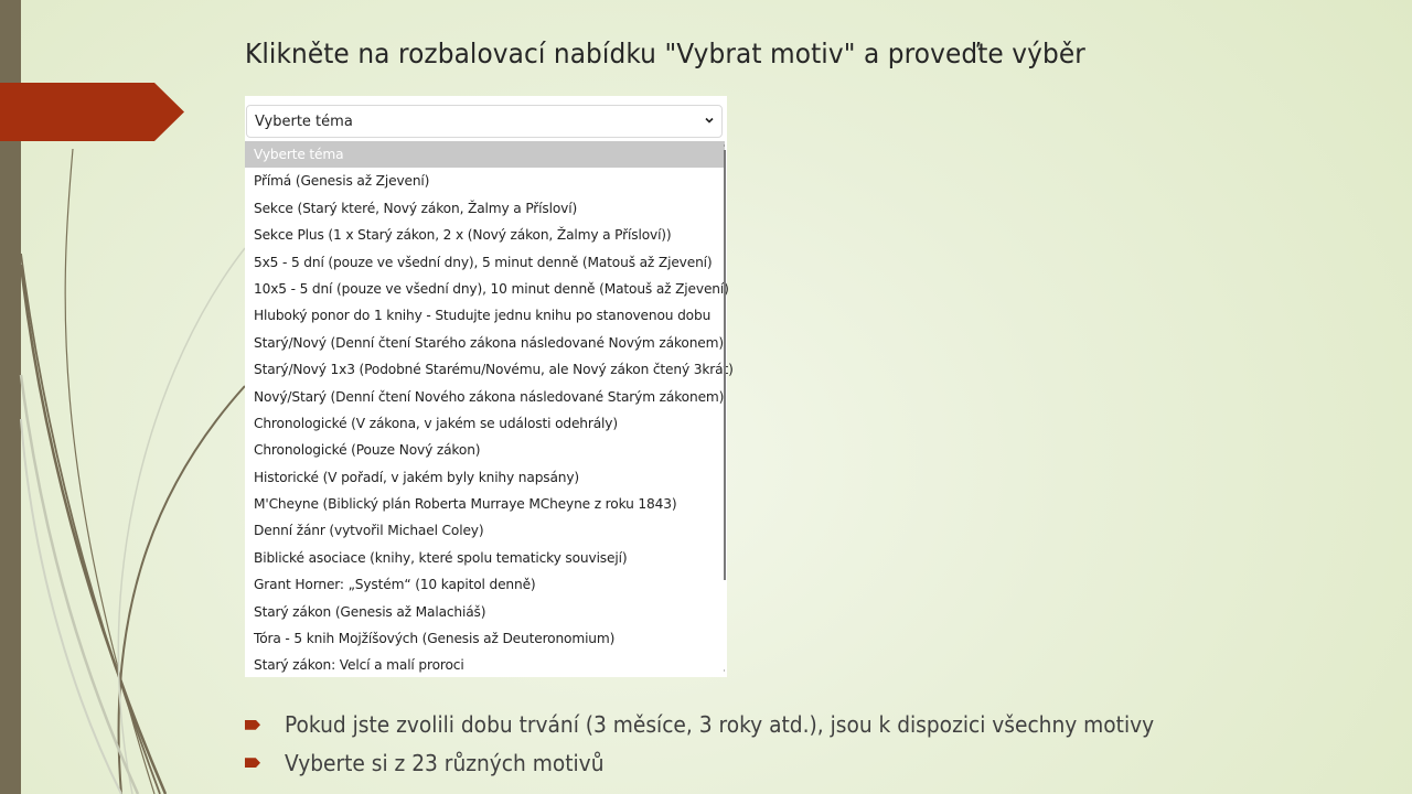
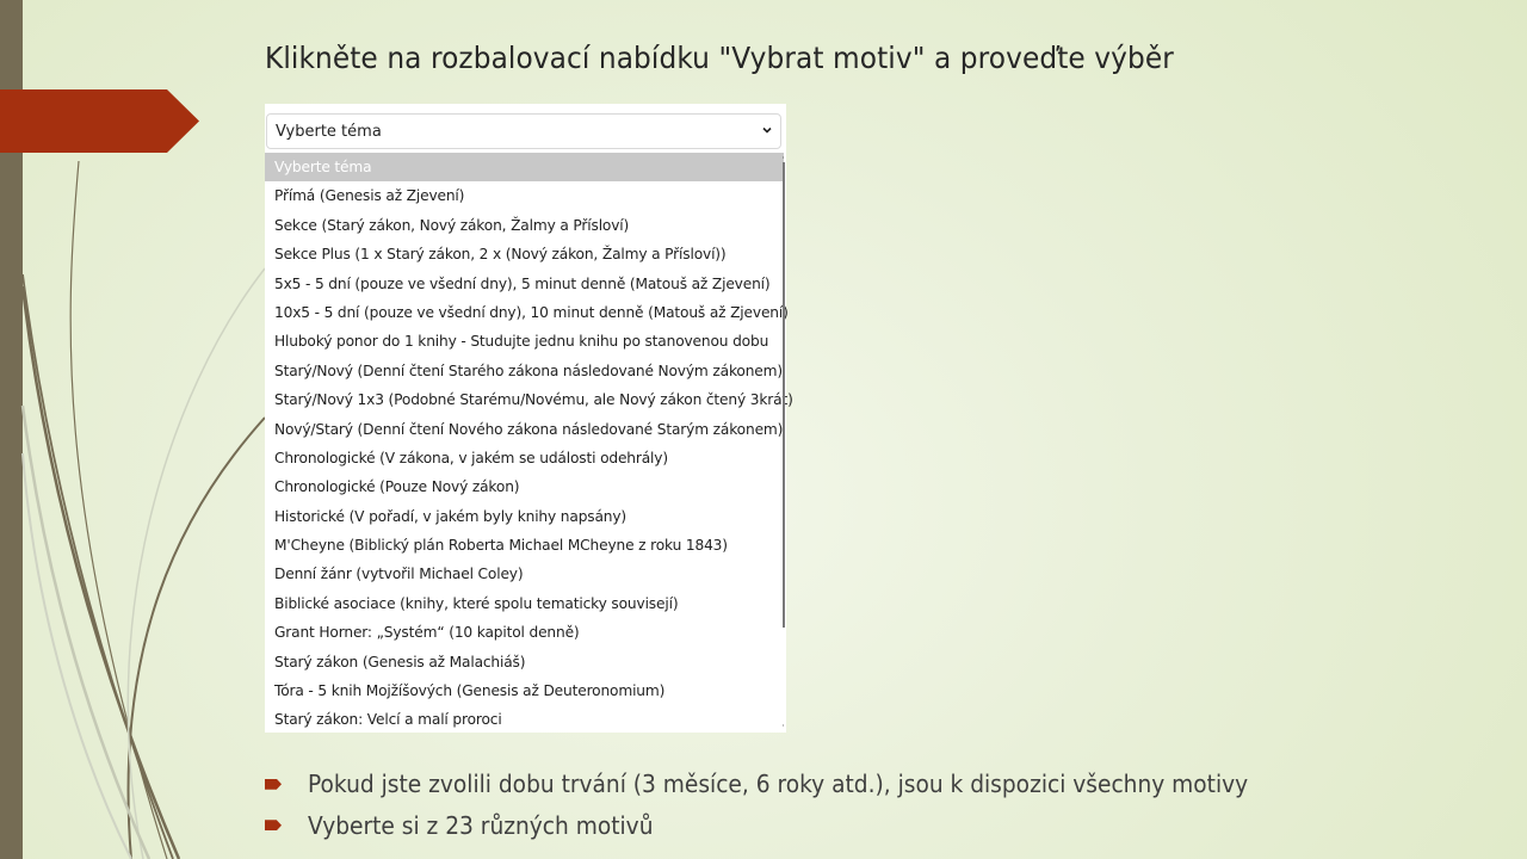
  Klikněte na rozbalovací nabídku "Vybrat motiv" a proveďte výběr
  Vyberte téma
  Vyberte téma
  Přímá (Genesis až Zjevení)
- Sekce (Starý které, Nový zákon, Žalmy a Přísloví)
+ Sekce (Starý zákon, Nový zákon, Žalmy a Přísloví)
  Sekce Plus (1 x Starý zákon, 2 x (Nový zákon, Žalmy a Přísloví))
  5x5 - 5 dní (pouze ve všední dny), 5 minut denně (Matouš až Zjevení)
  10x5 - 5 dní (pouze ve všední dny), 10 minut denně (Matouš až Zjevení)
  Hluboký ponor do 1 knihy - Studujte jednu knihu po stanovenou dobu
  Starý/Nový (Denní čtení Starého zákona následované Novým zákonem)
  Starý/Nový 1x3 (Podobné Starému/Novému, ale Nový zákon čtený 3krá)
  Nový/Starý (Denní čtení Nového zákona následované Starým zákonem)
  Chronologické (V zákona, v jakém se události odehrály)
  Chronologické (Pouze Nový zákon)
  Historické (V pořadí, v jakém byly knihy napsány)
- M'Cheyne (Biblický plán Roberta Murraye MCheyne z roku 1843)
+ M'Cheyne (Biblický plán Roberta Michael MCheyne z roku 1843)
  Denní žánr (vytvořil Michael Coley)
  Biblické asociace (knihy, které spolu tematicky souvisejí)
  Grant Horner: „Systém“ (10 kapitol denně)
  Starý zákon (Genesis až Malachiáš)
  Tóra - 5 knih Mojžíšových (Genesis až Deuteronomium)
  Starý zákon: Velcí a malí proroci
- Pokud jste zvolili dobu trvání (3 měsíce, 3 roky atd.), jsou k dispozici všechny motivy
+ Pokud jste zvolili dobu trvání (3 měsíce, 6 roky atd.), jsou k dispozici všechny motivy
  Vyberte si z 23 různých motivů
